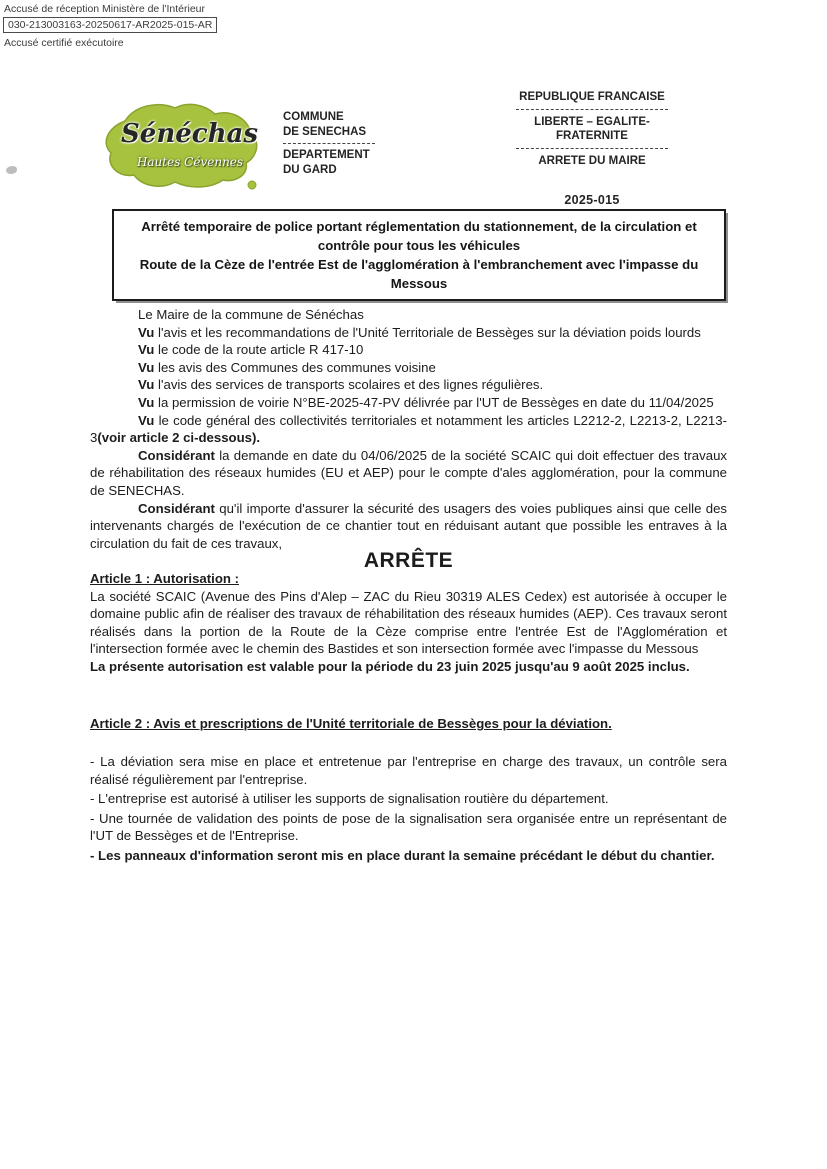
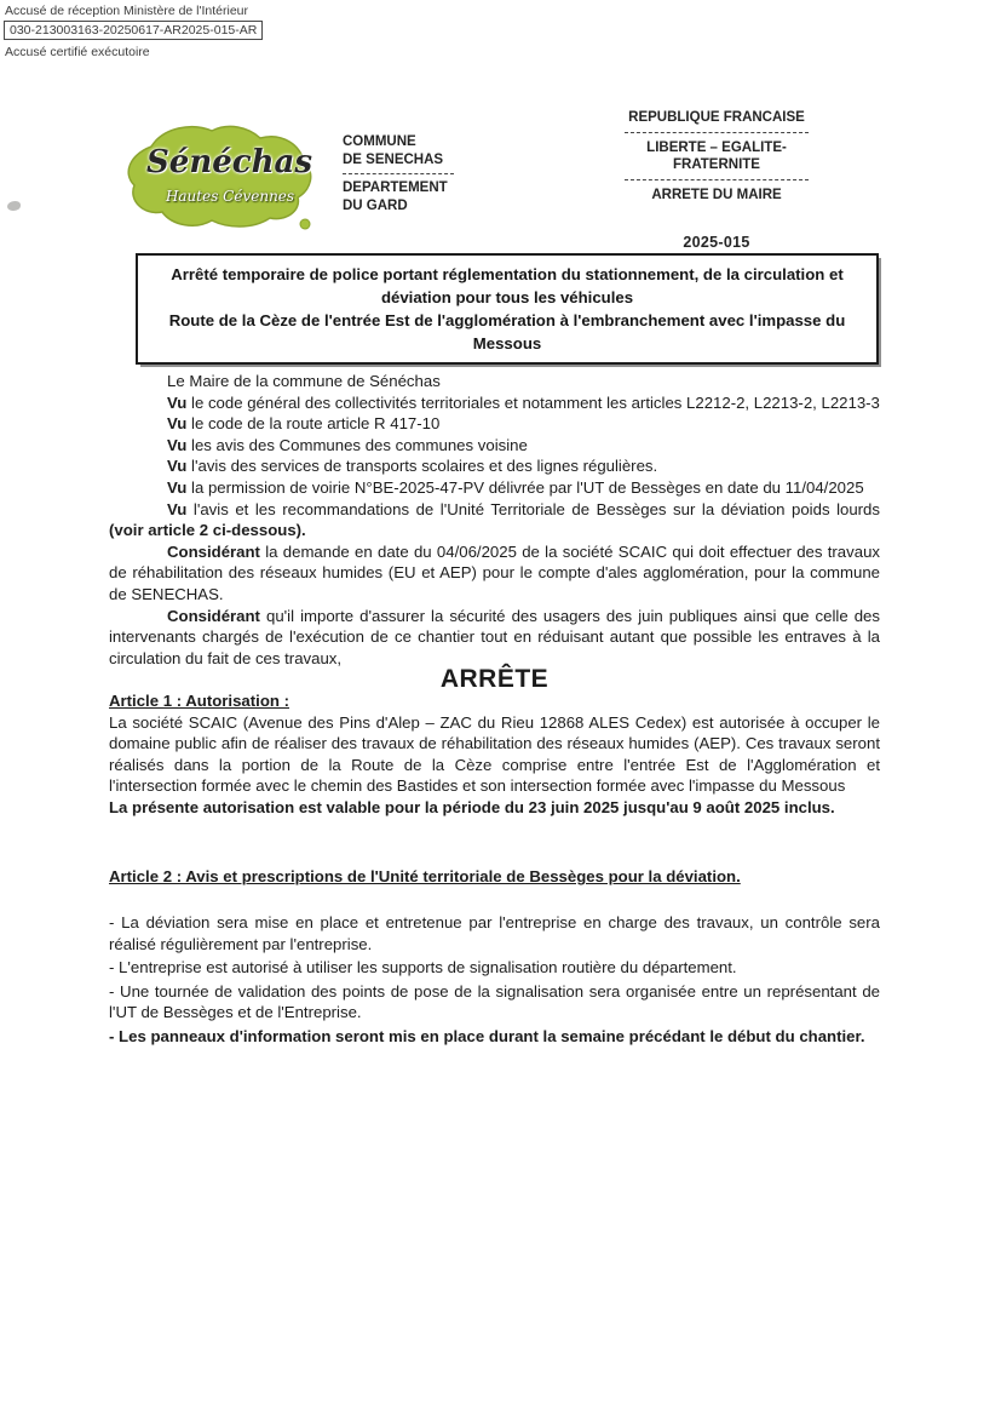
  Accusé de réception Ministère de l'Intérieur
  030-213003163-20250617-AR2025-015-AR
  Accusé certifié exécutoire
  Sénéchas
  Hautes Cévennes
  COMMUNE
  DE SENECHAS
  DEPARTEMENT
  DU GARD
  REPUBLIQUE FRANCAISE
  LIBERTE – EGALITE- FRATERNITE
  ARRETE DU MAIRE
  2025-015
- Arrêté temporaire de police portant réglementation du stationnement, de la circulation et contrôle pour tous les véhicules
+ Arrêté temporaire de police portant réglementation du stationnement, de la circulation et déviation pour tous les véhicules
  Route de la Cèze de l'entrée Est de l'agglomération à l'embranchement avec l'impasse du Messous
  Le Maire de la commune de Sénéchas
- Vu l'avis et les recommandations de l'Unité Territoriale de Bessèges sur la déviation poids lourds
+ Vu le code général des collectivités territoriales et notamment les articles L2212-2, L2213-2, L2213-3
  Vu le code de la route article R 417-10
  Vu les avis des Communes des communes voisine
  Vu l'avis des services de transports scolaires et des lignes régulières.
  Vu la permission de voirie N°BE-2025-47-PV délivrée par l'UT de Bessèges en date du 11/04/2025
- Vu le code général des collectivités territoriales et notamment les articles L2212-2, L2213-2, L2213-3(voir article 2 ci-dessous).
+ Vu l'avis et les recommandations de l'Unité Territoriale de Bessèges sur la déviation poids lourds (voir article 2 ci-dessous).
  Considérant la demande en date du 04/06/2025 de la société SCAIC qui doit effectuer des travaux de réhabilitation des réseaux humides (EU et AEP) pour le compte d'ales agglomération, pour la commune de SENECHAS.
- Considérant qu'il importe d'assurer la sécurité des usagers des voies publiques ainsi que celle des intervenants chargés de l'exécution de ce chantier tout en réduisant autant que possible les entraves à la circulation du fait de ces travaux,
+ Considérant qu'il importe d'assurer la sécurité des usagers des juin publiques ainsi que celle des intervenants chargés de l'exécution de ce chantier tout en réduisant autant que possible les entraves à la circulation du fait de ces travaux,
  ARRÊTE
  Article 1 : Autorisation :
- La société SCAIC (Avenue des Pins d'Alep – ZAC du Rieu 30319 ALES Cedex) est autorisée à occuper le domaine public afin de réaliser des travaux de réhabilitation des réseaux humides (AEP). Ces travaux seront réalisés dans la portion de la Route de la Cèze comprise entre l'entrée Est de l'Agglomération et l'intersection formée avec le chemin des Bastides et son intersection formée avec l'impasse du Messous
+ La société SCAIC (Avenue des Pins d'Alep – ZAC du Rieu 12868 ALES Cedex) est autorisée à occuper le domaine public afin de réaliser des travaux de réhabilitation des réseaux humides (AEP). Ces travaux seront réalisés dans la portion de la Route de la Cèze comprise entre l'entrée Est de l'Agglomération et l'intersection formée avec le chemin des Bastides et son intersection formée avec l'impasse du Messous
  La présente autorisation est valable pour la période du 23 juin 2025 jusqu'au 9 août 2025 inclus.
  Article 2 : Avis et prescriptions de l'Unité territoriale de Bessèges pour la déviation.
  - La déviation sera mise en place et entretenue par l'entreprise en charge des travaux, un contrôle sera réalisé régulièrement par l'entreprise.
  - L'entreprise est autorisé à utiliser les supports de signalisation routière du département.
  - Une tournée de validation des points de pose de la signalisation sera organisée entre un représentant de l'UT de Bessèges et de l'Entreprise.
  - Les panneaux d'information seront mis en place durant la semaine précédant le début du chantier.
